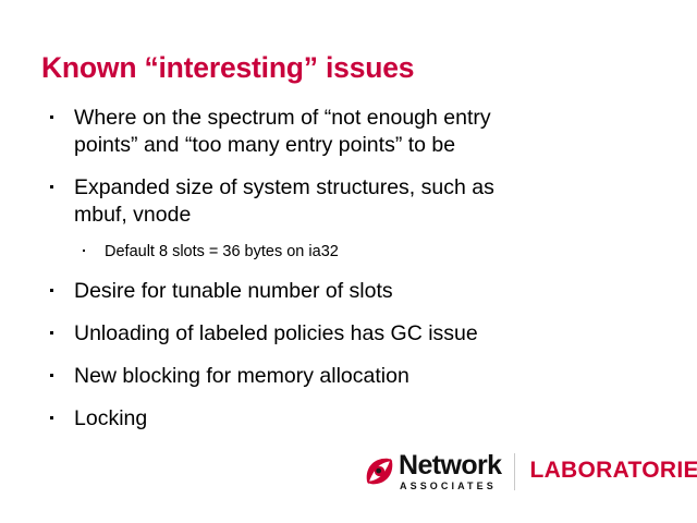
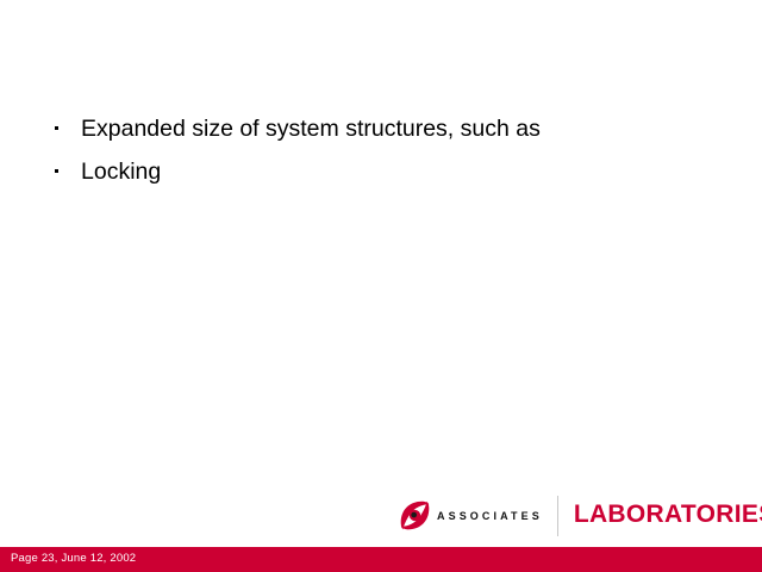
- Known “interesting” issues
- Where on the spectrum of “not enough entry
- points” and “too many entry points” to be
  Expanded size of system structures, such as
- mbuf, vnode
- Default 8 slots = 36 bytes on ia32
- Desire for tunable number of slots
- Unloading of labeled policies has GC issue
- New blocking for memory allocation
  Locking
- Network
  ASSOCIATES
  LABORATORIE
+ Page 23, June 12, 2002
